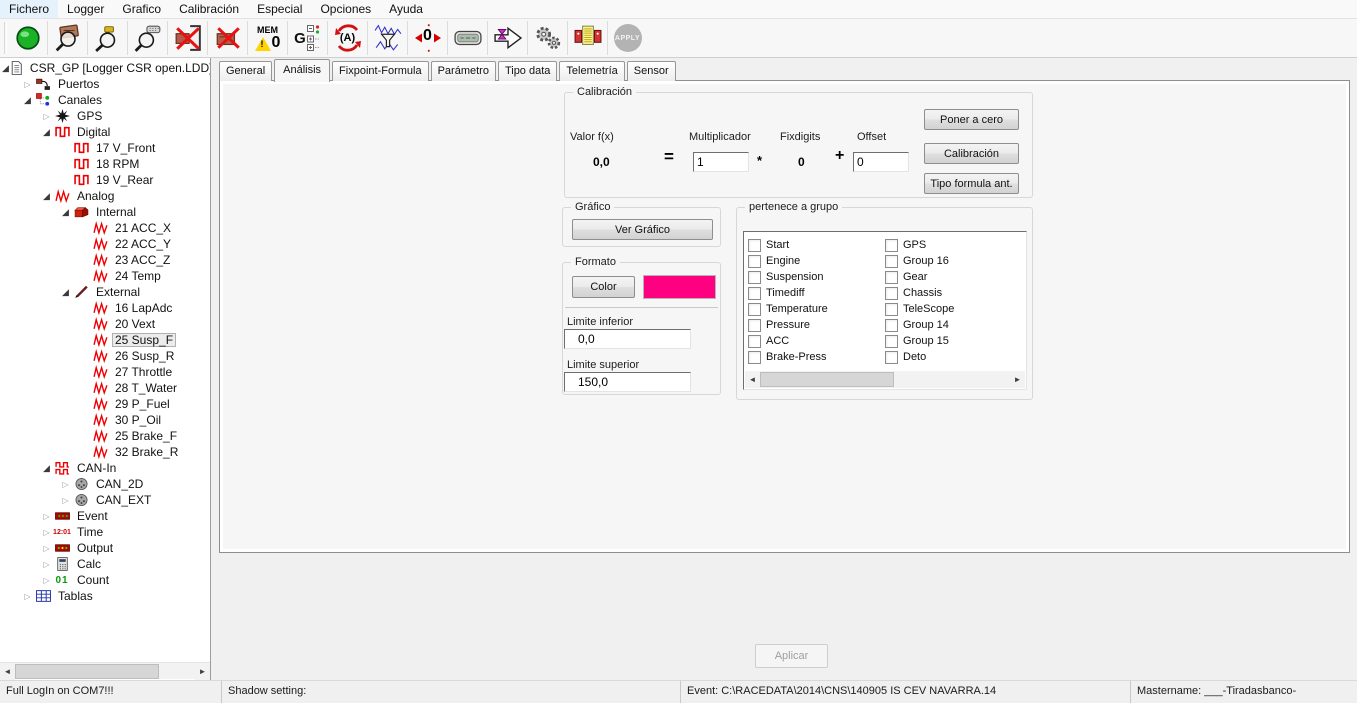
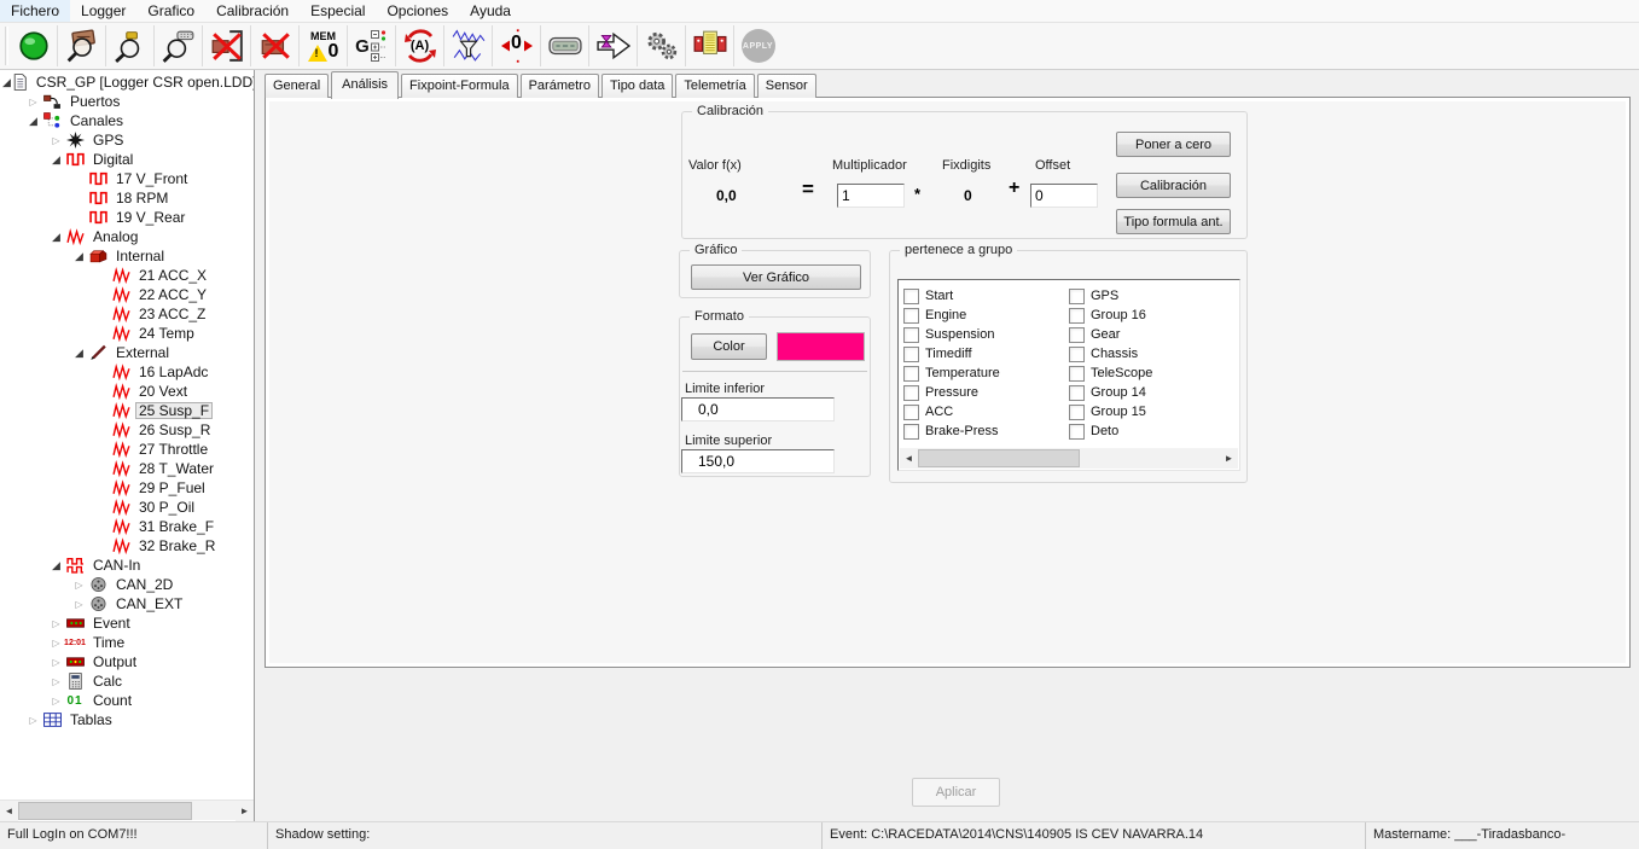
  Fichero
  Logger
  Grafico
  Calibración
  Especial
  Opciones
  Ayuda
  MEM
  !
  0
  G
  (A)
  0
  CSR_GP [Logger CSR open.LDD
  Puertos
  Canales
  GPS
  Digital
  17 V_Front
  18 RPM
  19 V_Rear
  Analog
  Internal
  21 ACC_X
  22 ACC_Y
  23 ACC_Z
  24 Temp
  External
  16 LapAdc
  20 Vext
  25 Susp_F
  26 Susp_R
  27 Throttle
  28 T_Water
  29 P_Fuel
  30 P_Oil
- 25 Brake_F
+ 31 Brake_F
  32 Brake_R
  CAN-In
  CAN_2D
  CAN_EXT
  Event
  Time
  Output
  Calc
  01
  Count
  Tablas
  ◄
  ►
  General
  Análisis
  Fixpoint-Formula
  Parámetro
  Tipo data
  Telemetría
  Sensor
  Calibración
  Valor f(x)
  0,0
  =
  Multiplicador
  1
  *
  Fixdigits
  0
  +
  Offset
  0
  Poner a cero
  Calibración
  Tipo formula ant.
  Gráfico
  Ver Gráfico
  Formato
  Color
  Limite inferior
  0,0
  Limite superior
  150,0
  pertenece a grupo
  Start
  Engine
  Suspension
  Timediff
  Temperature
  Pressure
  ACC
  Brake-Press
  GPS
  Group 16
  Gear
  Chassis
  TeleScope
  Group 14
  Group 15
  Deto
  ◄
  ►
  Aplicar
  Full LogIn on COM7!!!
  Shadow setting:
  Event: C:\RACEDATA\2014\CNS\140905 IS CEV NAVARRA.14
  Mastername: ___-Tiradasbanco-
